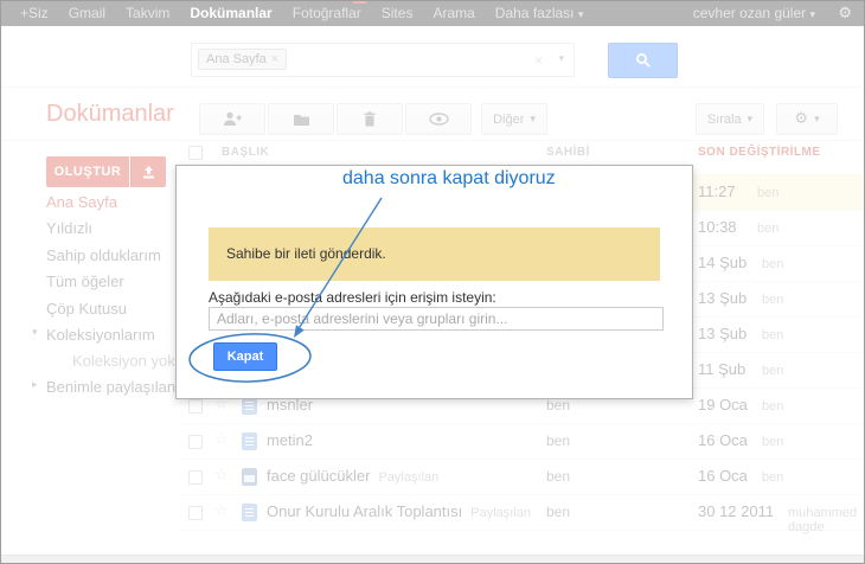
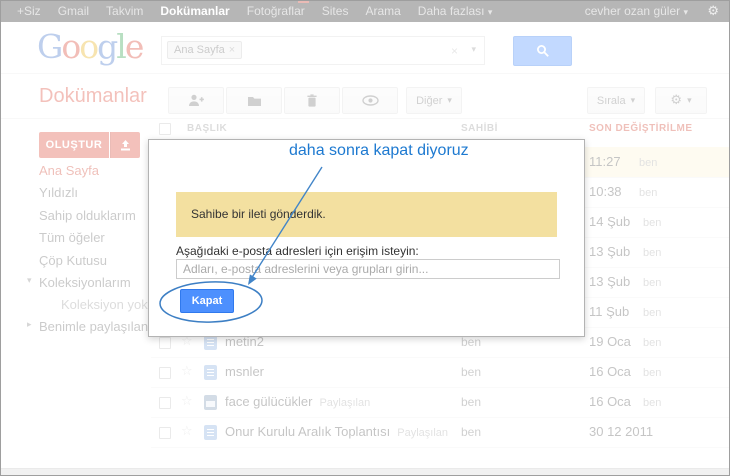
  +Siz Gmail Takvim Dokümanlar Fotoğraflar Sites Arama Daha fazlası ▾
  cevher ozan güler ▾ ⚙
+ Google
  Ana Sayfa ×
  ▾
  Dokümanlar
  Diğer
  ▾
  Sırala
  ▾
  ⚙
  ▾
  BAŞLIK
  SAHİBİ
  SON DEĞİŞTİRİLME
  OLUŞTUR
  Ana Sayfa
  Yıldızlı
  Sahip olduklarım
  Tüm öğeler
  Çöp Kutusu
  ▾
  Koleksiyonlarım
  Koleksiyon yok
  ▸
  Benimle paylaşılan
  11:27
  ben
  10:38
  ben
  14 Şub
  ben
  13 Şub
  ben
  13 Şub
  ben
  11 Şub
  ben
  ☆
- msnler
+ metin2
  ben
  19 Oca
  ben
- metin2
+ msnler
  ben
  16 Oca
  ben
  face gülücükler Paylaşılan
  ben
  16 Oca
  ben
  Onur Kurulu Aralık Toplantısı Paylaşılan
  ben
  30 12 2011
- muhammed dagde
  Sahibe bir ileti gönderdik.
  Aşağıdaki e-post adresleri için erişim isteyin:
  Adları, e-post adreslerini veya grupları girin...
  Kapat
  daha sonra kapat diyoruz
